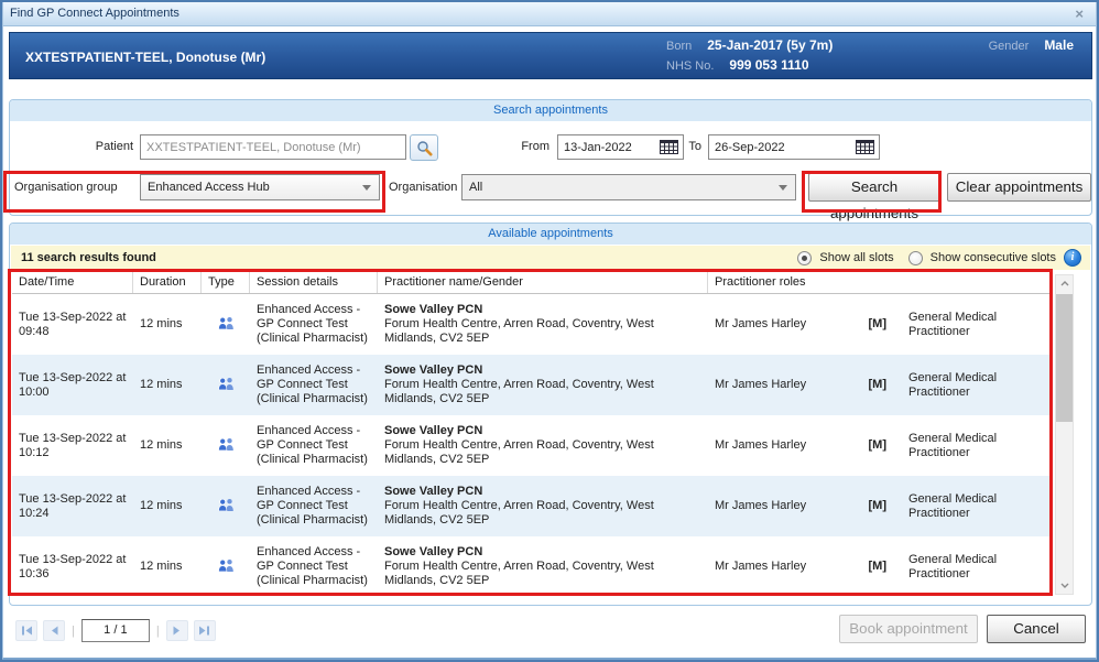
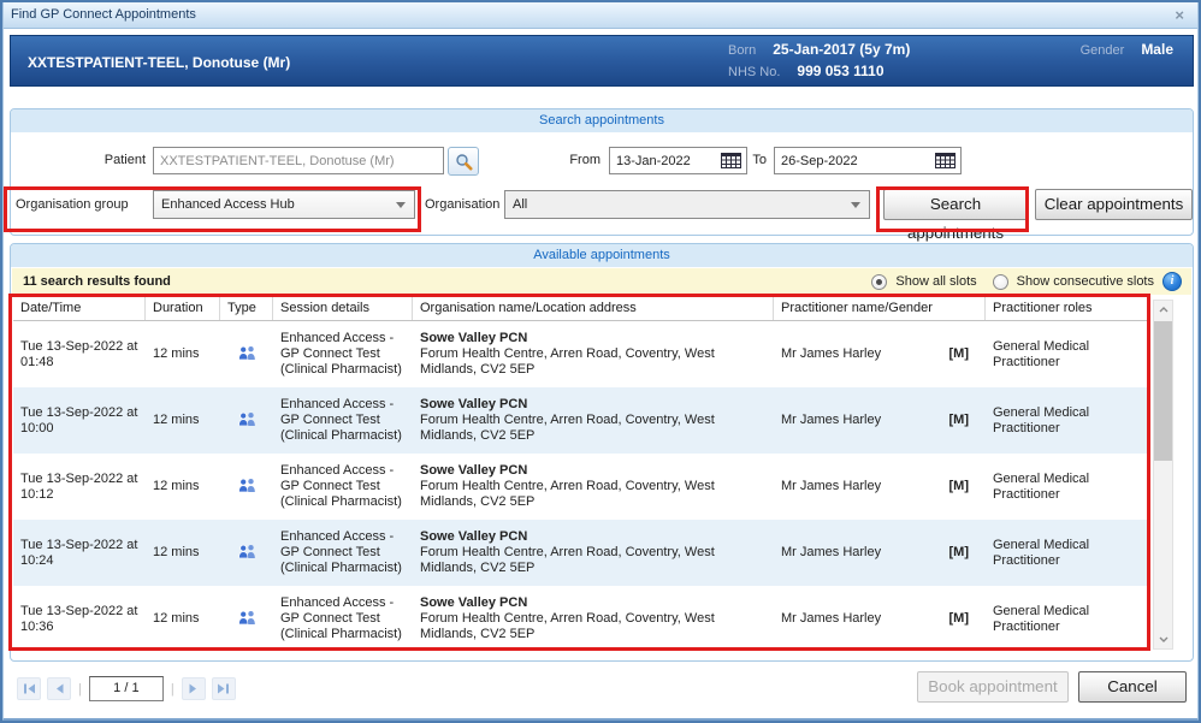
  Find GP Connect Appointments
  ×
  XXTESTPATIENT-TEEL, Donotuse (Mr)
  Born
  25-Jan-2017 (5y 7m)
  Gender
  Male
  NHS No.
  999 053 1110
  Search appointments
  Patient
  XXTESTPATIENT-TEEL, Donotuse (Mr)
  From
  13-Jan-2022
  To
  26-Sep-2022
  Organisation group
  Enhanced Access Hub
  Organisation
  All
  Search appointments
  Clear appointments
  Available appointments
  11 search results found
  Show all slots
  Show consecutive slots
  i
  Date/Time
  Duration
  Type
  Session details
+ Organisation name/Location address
  Practitioner name/Gender
  Practitioner roles
- Tue 13-Sep-2022 at 09:48
+ Tue 13-Sep-2022 at 01:48
  12 mins
  Enhanced Access - GP Connect Test (Clinical Pharmacist)
  Sowe Valley PCN
  Forum Health Centre, Arren Road, Coventry, West Midlands, CV2 5EP
  Mr James Harley
  [M]
  General Medical Practitioner
  Tue 13-Sep-2022 at 10:00
  12 mins
  Enhanced Access - GP Connect Test (Clinical Pharmacist)
  Sowe Valley PCN
  Forum Health Centre, Arren Road, Coventry, West Midlands, CV2 5EP
  Mr James Harley
  [M]
  General Medical Practitioner
  Tue 13-Sep-2022 at 10:12
  12 mins
  Enhanced Access - GP Connect Test (Clinical Pharmacist)
  Sowe Valley PCN
  Forum Health Centre, Arren Road, Coventry, West Midlands, CV2 5EP
  Mr James Harley
  [M]
  General Medical Practitioner
  Tue 13-Sep-2022 at 10:24
  12 mins
  Enhanced Access - GP Connect Test (Clinical Pharmacist)
  Sowe Valley PCN
  Forum Health Centre, Arren Road, Coventry, West Midlands, CV2 5EP
  Mr James Harley
  [M]
  General Medical Practitioner
  Tue 13-Sep-2022 at 10:36
  12 mins
  Enhanced Access - GP Connect Test (Clinical Pharmacist)
  Sowe Valley PCN
  Forum Health Centre, Arren Road, Coventry, West Midlands, CV2 5EP
  Mr James Harley
  [M]
  General Medical Practitioner
  |
  1 / 1
  |
  Book appointment
  Cancel
